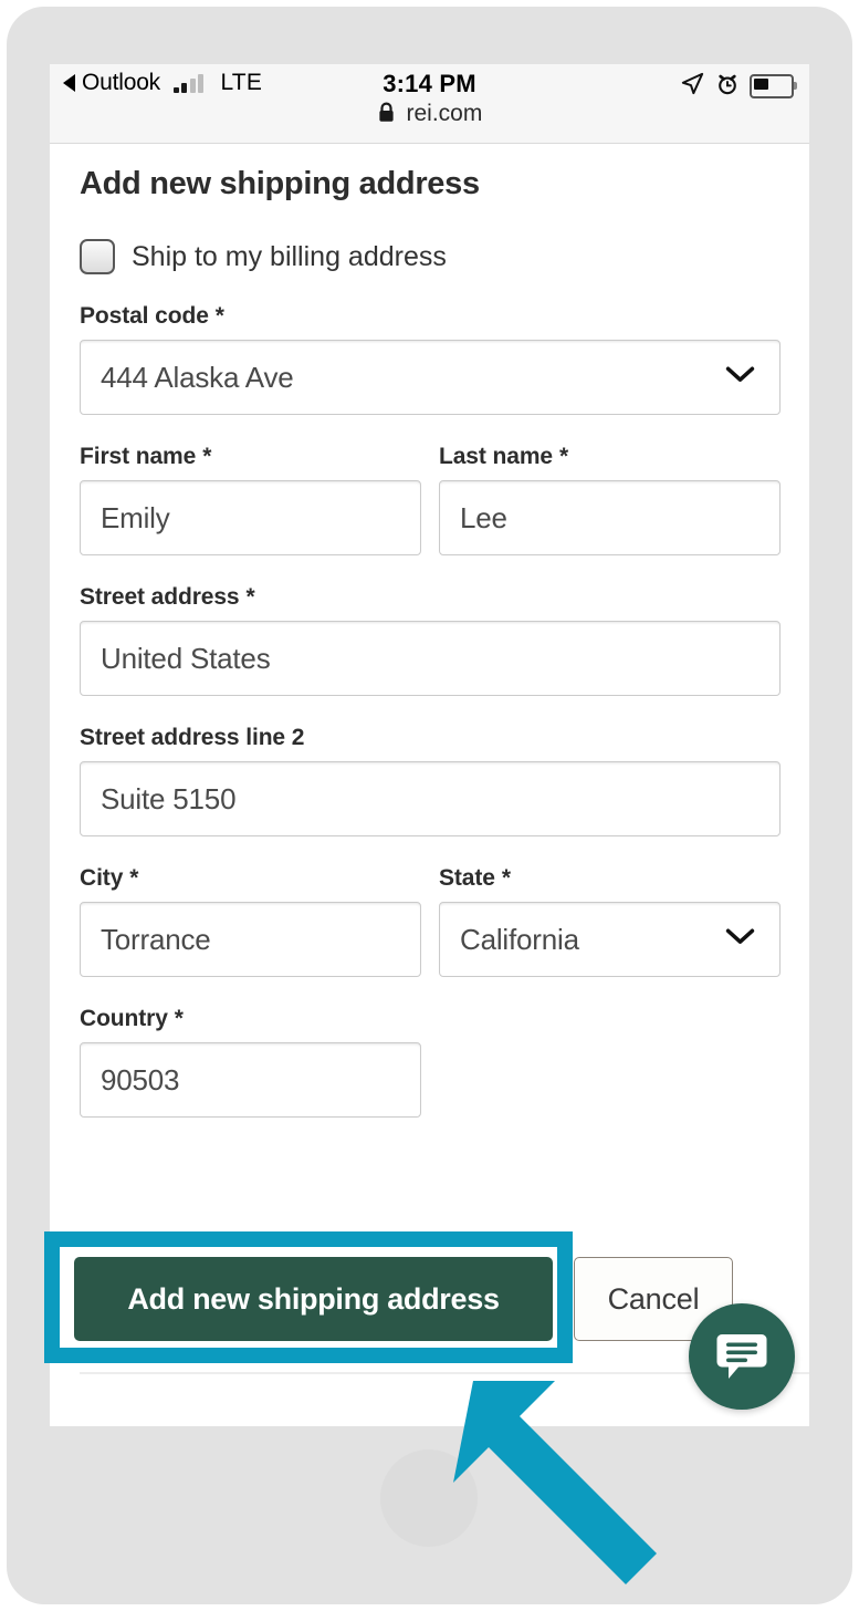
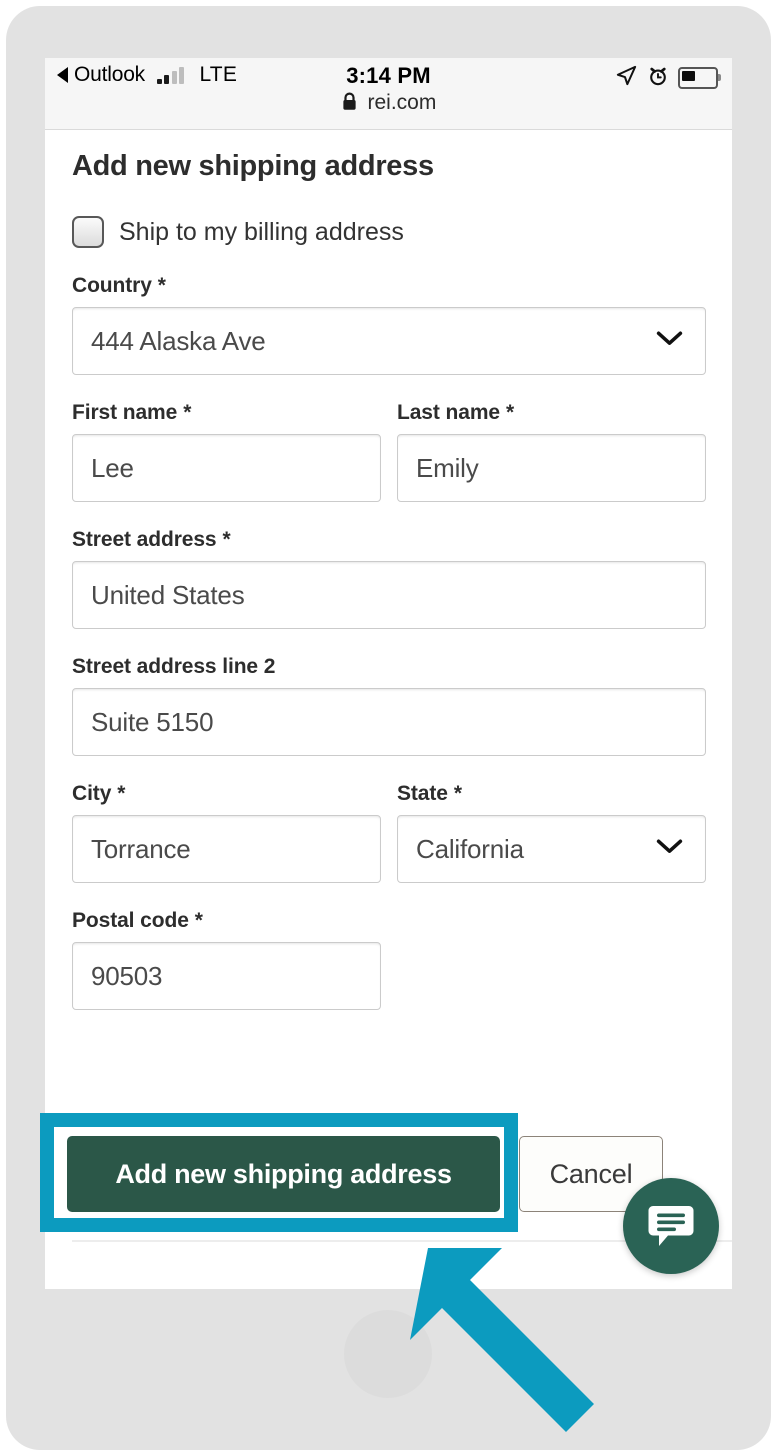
  Outlook
  LTE
  3:14 PM
  rei.com
  Add new shipping address
  Ship to my billing address
- Postal code *
+ Country *
  444 Alaska Ave
  First name *
- Emily
+ Lee
  Last name *
- Lee
+ Emily
  Street address *
  United States
  Street address line 2
  Suite 5150
  City *
  Torrance
  State *
  California
- Country *
+ Postal code *
  90503
  Add new shipping address
  Cancel
